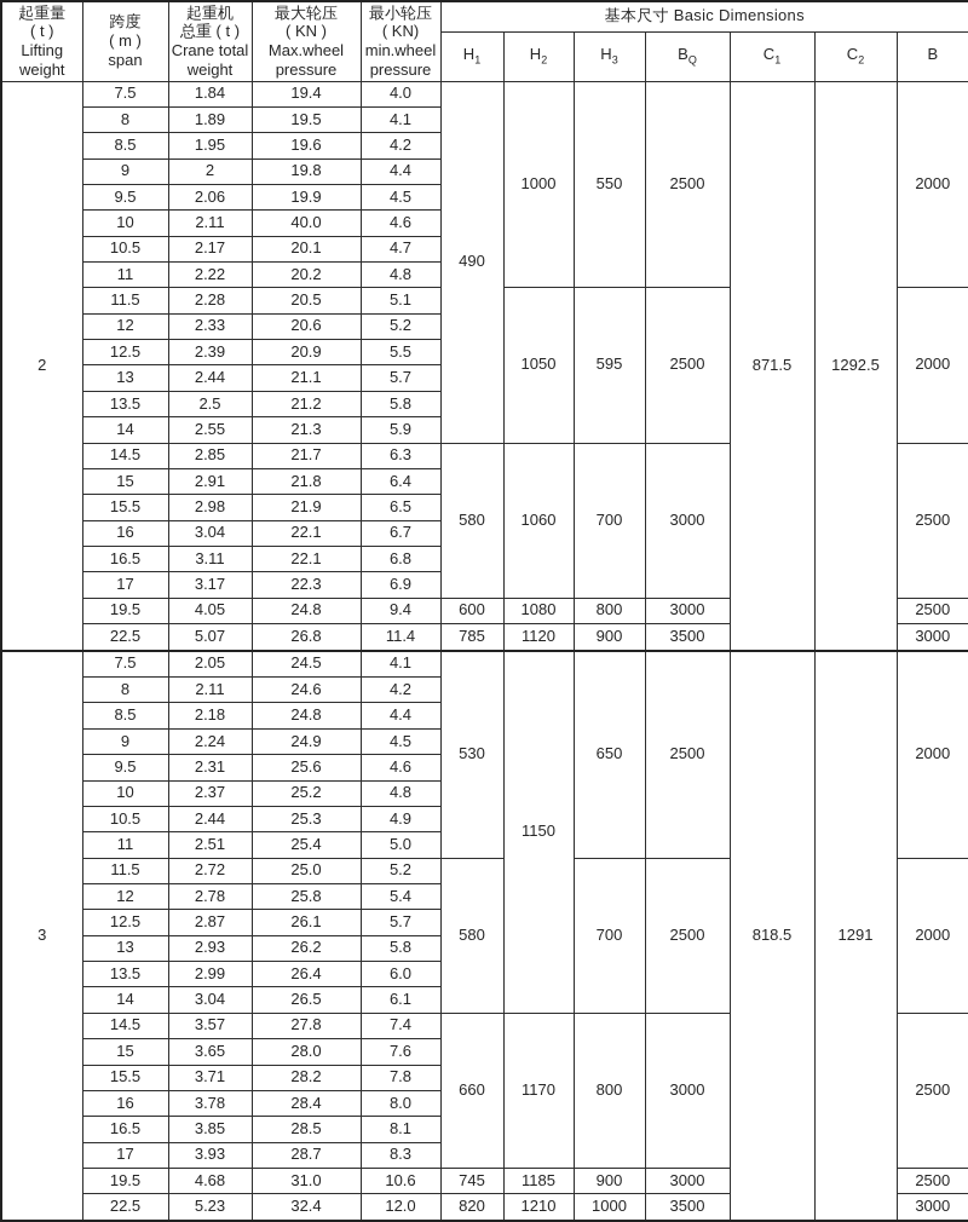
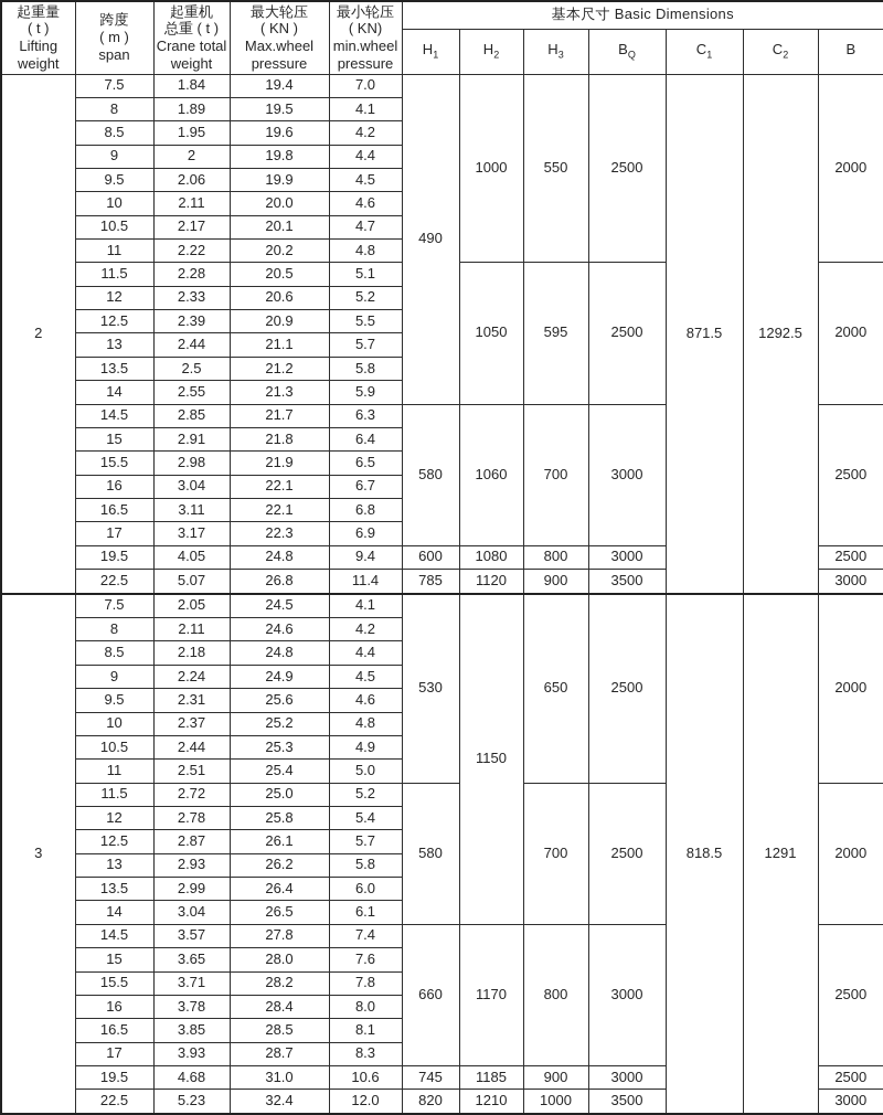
  起重量 ( t ) Lifting weight	跨度 ( m ) span	起重机 总重 ( t ) Crane total weight	最大轮压 ( KN ) Max.wheel pressure	最小轮压 ( KN) min.wheel pressure	基本尺寸 Basic Dimensions
  H1	H2	H3	BQ	C1	C2	B
- 2	7.5	1.84	19.4	4.0	490	1000	550	2500	871.5	1292.5	2000
+ 2	7.5	1.84	19.4	7.0	490	1000	550	2500	871.5	1292.5	2000
  8	1.89	19.5	4.1
  8.5	1.95	19.6	4.2
  9	2	19.8	4.4
  9.5	2.06	19.9	4.5
- 10	2.11	40.0	4.6
+ 10	2.11	20.0	4.6
  10.5	2.17	20.1	4.7
  11	2.22	20.2	4.8
  11.5	2.28	20.5	5.1	1050	595	2500	2000
  12	2.33	20.6	5.2
  12.5	2.39	20.9	5.5
  13	2.44	21.1	5.7
  13.5	2.5	21.2	5.8
  14	2.55	21.3	5.9
  14.5	2.85	21.7	6.3	580	1060	700	3000	2500
  15	2.91	21.8	6.4
  15.5	2.98	21.9	6.5
  16	3.04	22.1	6.7
  16.5	3.11	22.1	6.8
  17	3.17	22.3	6.9
  19.5	4.05	24.8	9.4	600	1080	800	3000	2500
  22.5	5.07	26.8	11.4	785	1120	900	3500	3000
  3	7.5	2.05	24.5	4.1	530	1150	650	2500	818.5	1291	2000
  8	2.11	24.6	4.2
  8.5	2.18	24.8	4.4
  9	2.24	24.9	4.5
  9.5	2.31	25.6	4.6
  10	2.37	25.2	4.8
  10.5	2.44	25.3	4.9
  11	2.51	25.4	5.0
  11.5	2.72	25.0	5.2	580	700	2500	2000
  12	2.78	25.8	5.4
  12.5	2.87	26.1	5.7
  13	2.93	26.2	5.8
  13.5	2.99	26.4	6.0
  14	3.04	26.5	6.1
  14.5	3.57	27.8	7.4	660	1170	800	3000	2500
  15	3.65	28.0	7.6
  15.5	3.71	28.2	7.8
  16	3.78	28.4	8.0
  16.5	3.85	28.5	8.1
  17	3.93	28.7	8.3
  19.5	4.68	31.0	10.6	745	1185	900	3000	2500
  22.5	5.23	32.4	12.0	820	1210	1000	3500	3000
